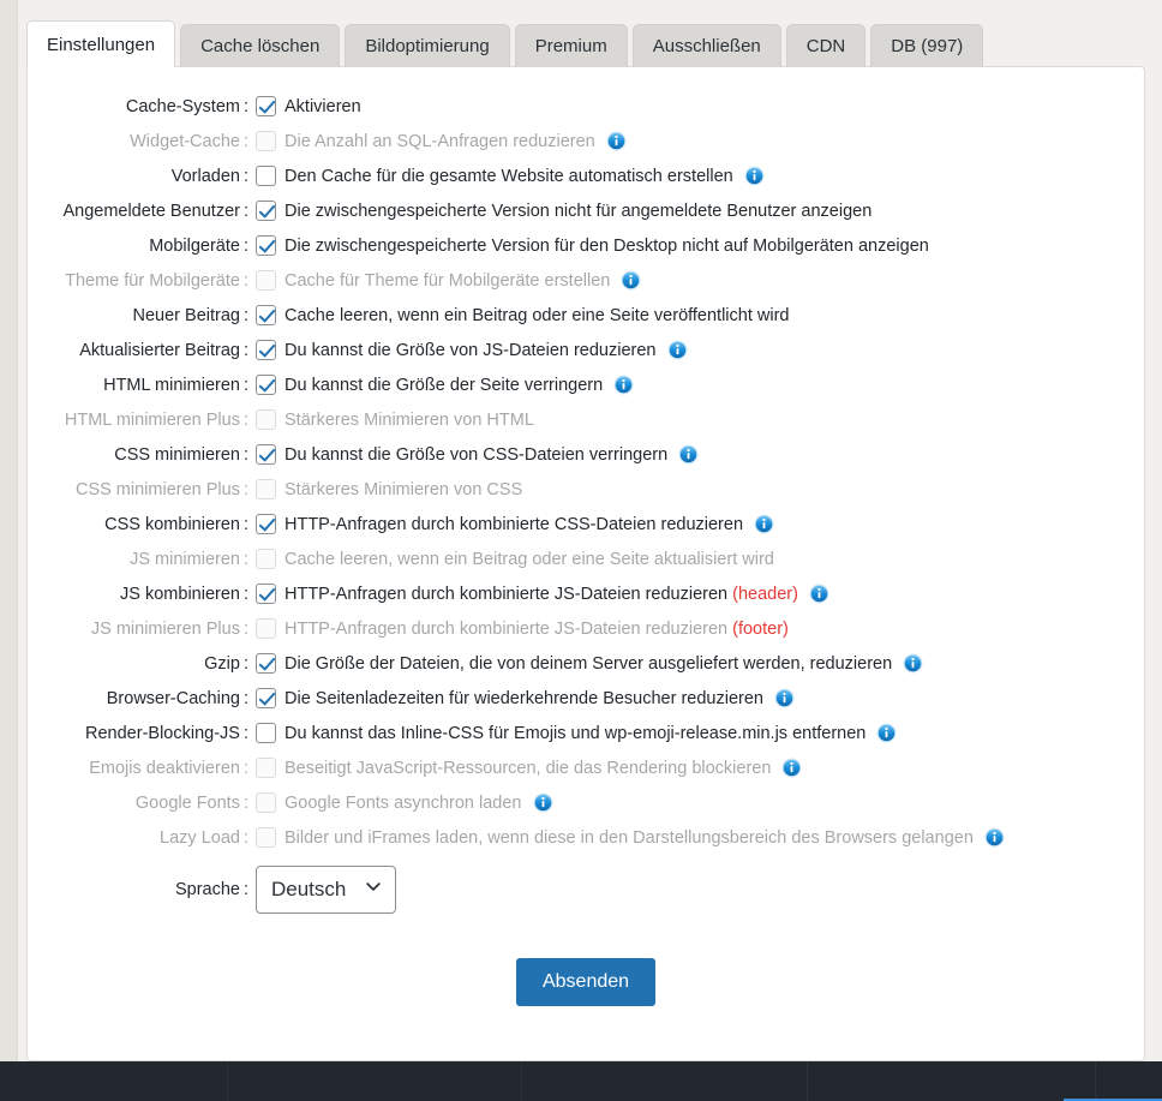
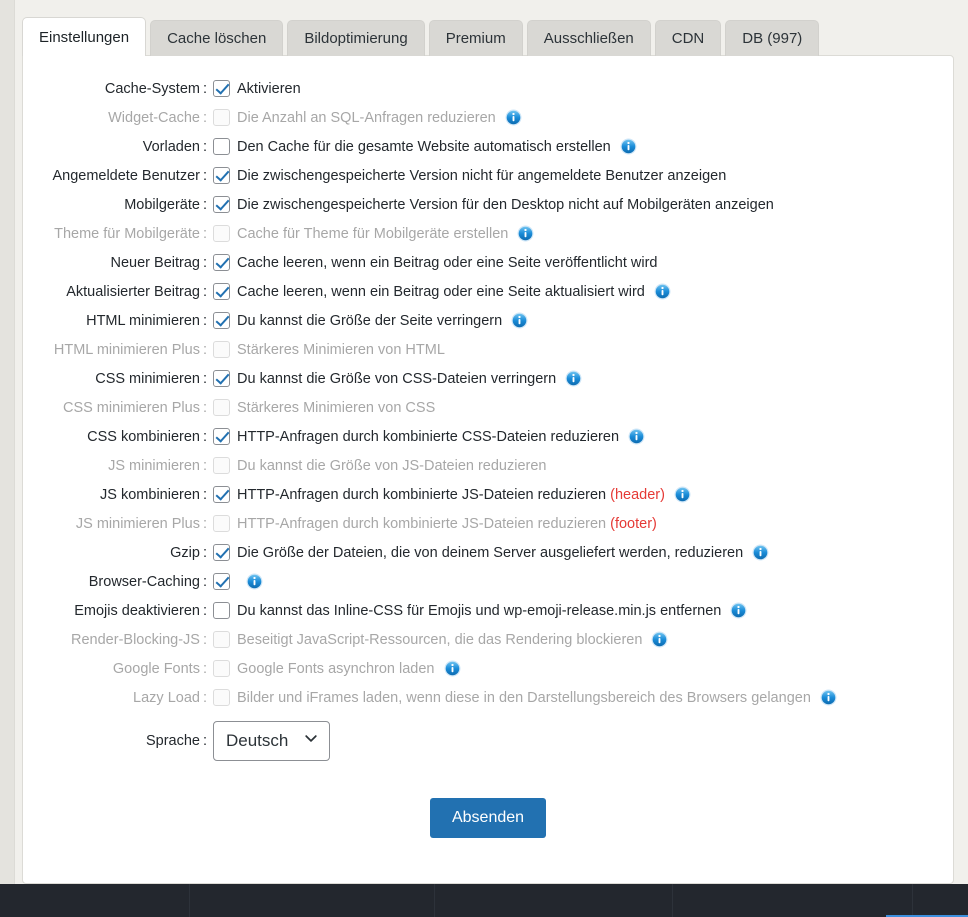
  Einstellungen
  Cache löschen
  Bildoptimierung
  Premium
  Ausschließen
  CDN
  DB (997)
  Cache-System :
  Aktivieren
  Widget-Cache :
  Die Anzahl an SQL-Anfragen reduzieren
  Vorladen :
  Den Cache für die gesamte Website automatisch erstellen
  Angemeldete Benutzer :
  Die zwischengespeicherte Version nicht für angemeldete Benutzer anzeigen
  Mobilgeräte :
  Die zwischengespeicherte Version für den Desktop nicht auf Mobilgeräten anzeigen
  Theme für Mobilgeräte :
  Cache für Theme für Mobilgeräte erstellen
  Neuer Beitrag :
  Cache leeren, wenn ein Beitrag oder eine Seite veröffentlicht wird
  Aktualisierter Beitrag :
- Du kannst die Größe von JS-Dateien reduzieren
+ Cache leeren, wenn ein Beitrag oder eine Seite aktualisiert wird
  HTML minimieren :
  Du kannst die Größe der Seite verringern
  HTML minimieren Plus :
  Stärkeres Minimieren von HTML
  CSS minimieren :
  Du kannst die Größe von CSS-Dateien verringern
  CSS minimieren Plus :
  Stärkeres Minimieren von CSS
  CSS kombinieren :
  HTTP-Anfragen durch kombinierte CSS-Dateien reduzieren
  JS minimieren :
- Cache leeren, wenn ein Beitrag oder eine Seite aktualisiert wird
+ Du kannst die Größe von JS-Dateien reduzieren
  JS kombinieren :
  HTTP-Anfragen durch kombinierte JS-Dateien reduzieren (header)
  JS minimieren Plus :
  HTTP-Anfragen durch kombinierte JS-Dateien reduzieren (footer)
  Gzip :
  Die Größe der Dateien, die von deinem Server ausgeliefert werden, reduzieren
  Browser-Caching :
- Die Seitenladezeiten für wiederkehrende Besucher reduzieren
- Render-Blocking-JS :
+ Emojis deaktivieren :
  Du kannst das Inline-CSS für Emojis und wp-emoji-release.min.js entfernen
- Emojis deaktivieren :
+ Render-Blocking-JS :
  Beseitigt JavaScript-Ressourcen, die das Rendering blockieren
  Google Fonts :
  Google Fonts asynchron laden
  Lazy Load :
  Bilder und iFrames laden, wenn diese in den Darstellungsbereich des Browsers gelangen
  Sprache :
  Deutsch
  Absenden
